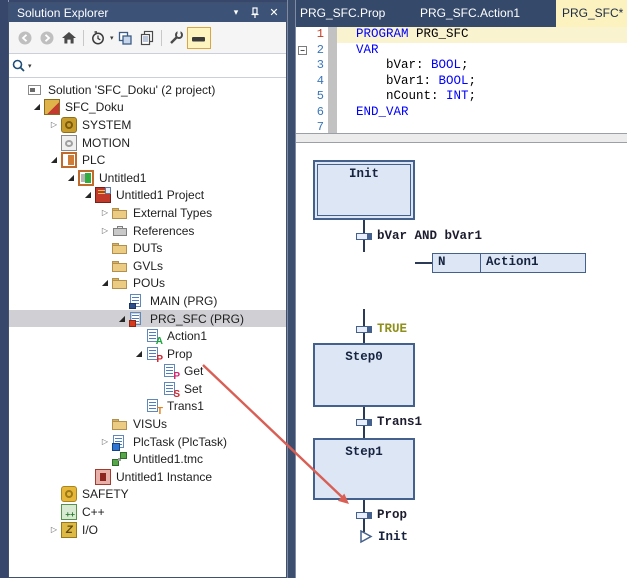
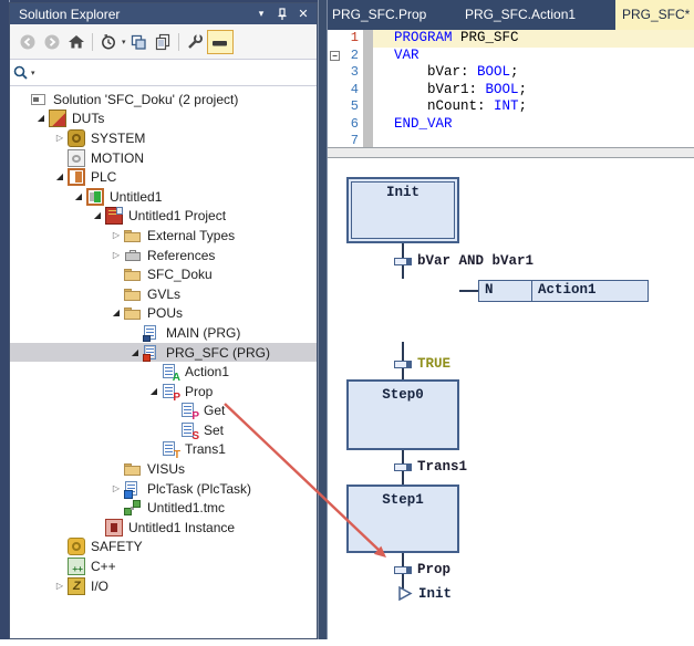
  Solution Explorer
  ▾
  ✕
  Solution 'SFC_Doku' (2 project)
  ◢
- SFC_Doku
+ DUTs
  ▷
  SYSTEM
  MOTION
  ◢
  PLC
  ◢
  Untitled1
  ◢
  Untitled1 Project
  ▷
  External Types
  ▷
  References
- DUTs
+ SFC_Doku
  GVLs
  ◢
  POUs
  MAIN (PRG)
  ◢
  PRG_SFC (PRG)
  Action1
  ◢
  Prop
  Get
  Set
  Trans1
  VISUs
  ▷
  PlcTask (PlcTask)
  Untitled1.tmc
  Untitled1 Instance
  SAFETY
  C++
  ▷
  I/O
  PRG_SFC.Prop
  PRG_SFC.Action1
  PRG_SFC*
  1
  PROGRAM PRG_SFC
  −
  2
  VAR
  3
  bVar: BOOL;
  4
  bVar1: BOOL;
  5
  nCount: INT;
  6
  END_VAR
  7
  Init
  bVar AND bVar1
  N
  Action1
  TRUE
  Step0
  Trans1
  Step1
  Prop
  Init
